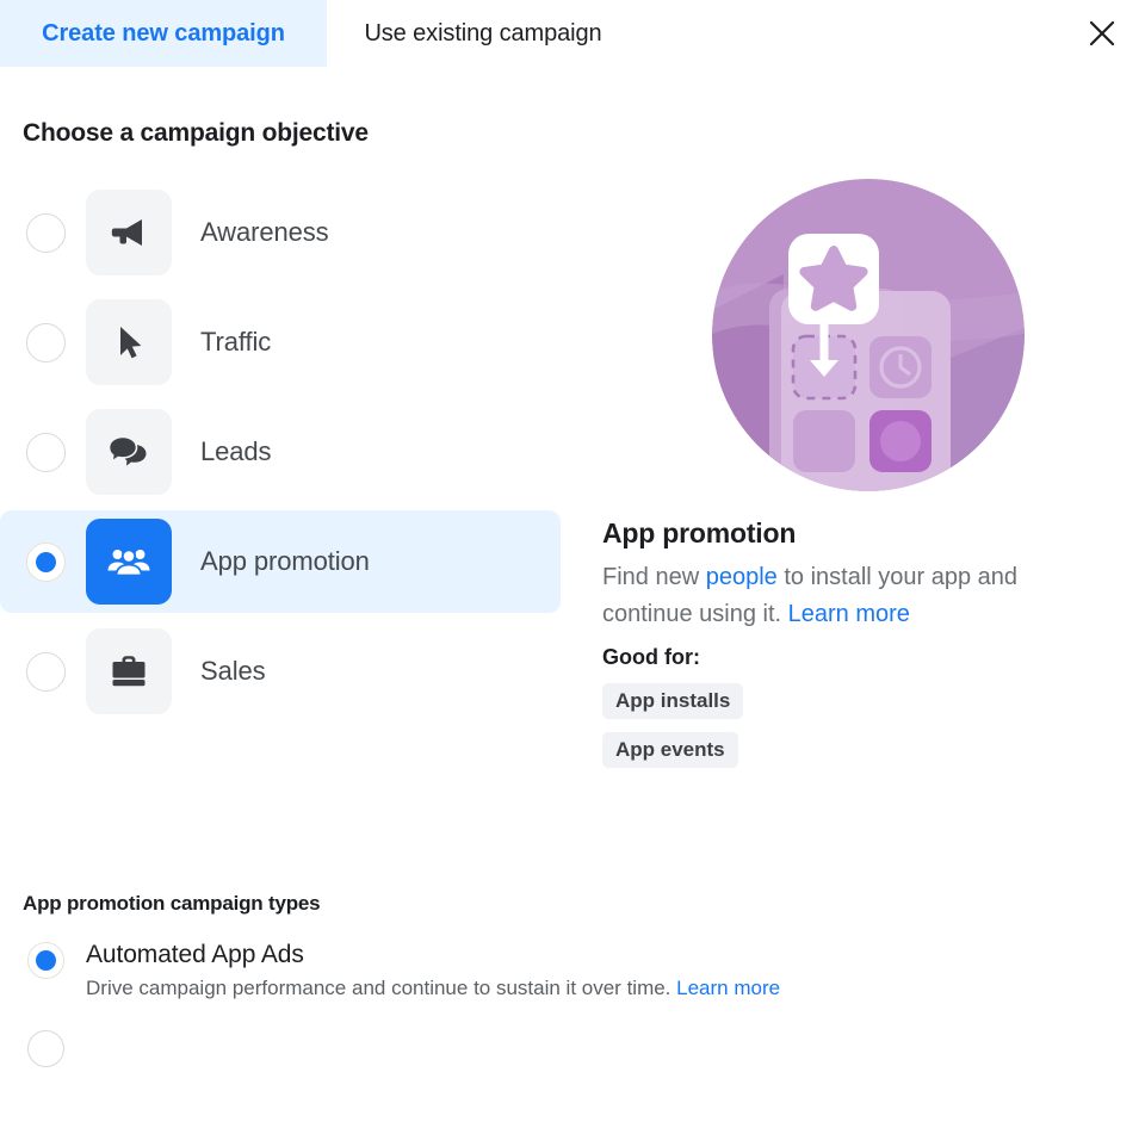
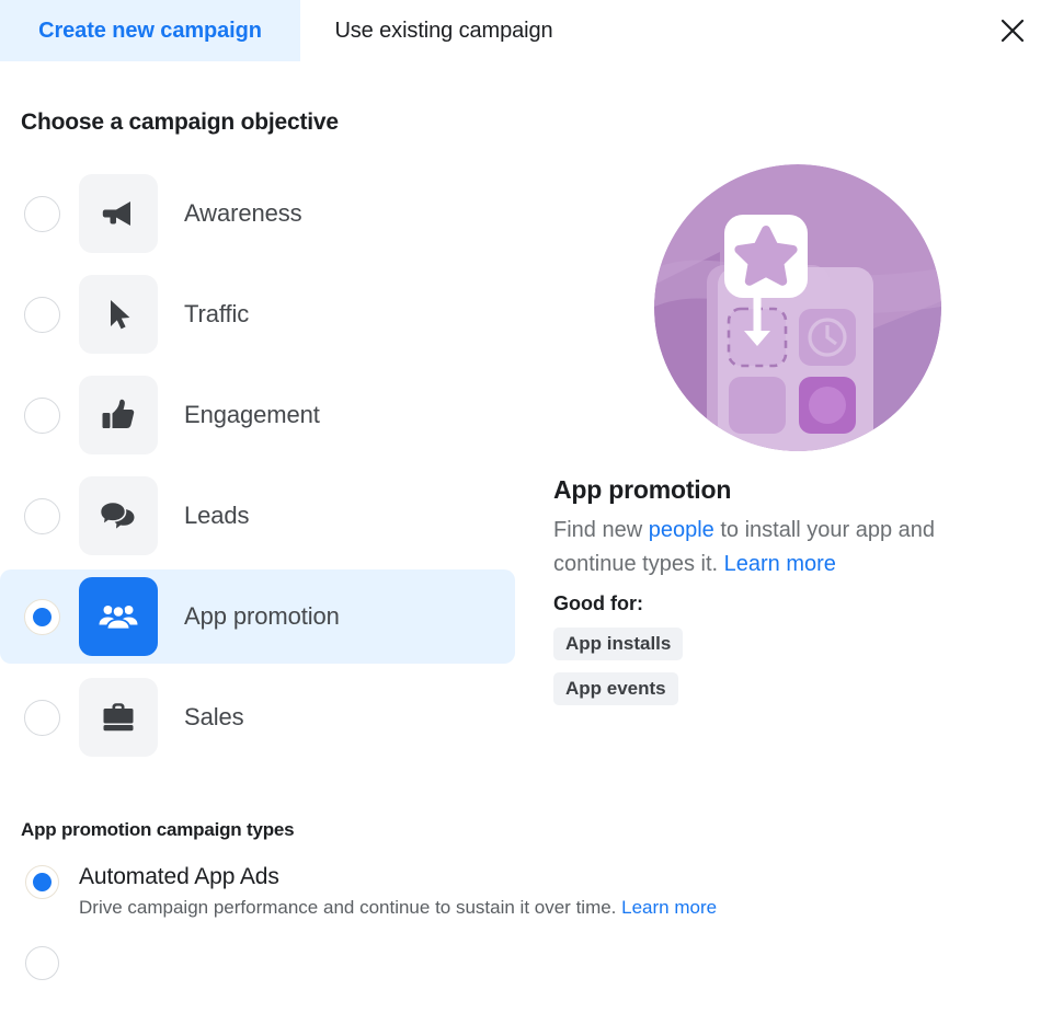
  Create new campaign
  Use existing campaign
  Choose a campaign objective
  Awareness
  Traffic
+ Engagement
  Leads
  App promotion
  Sales
  App promotion
- Find new people to install your app and continue using it. Learn more
+ Find new people to install your app and continue types it. Learn more
  Good for:
  App installs
  App events
  App promotion campaign types
  Automated App Ads
  Drive campaign performance and continue to sustain it over time. Learn more
